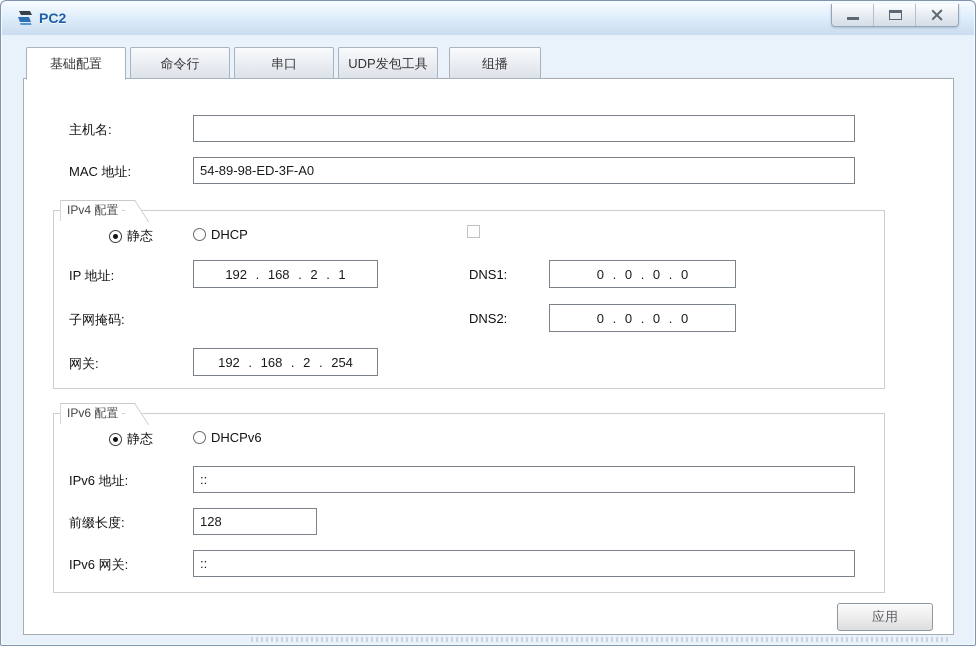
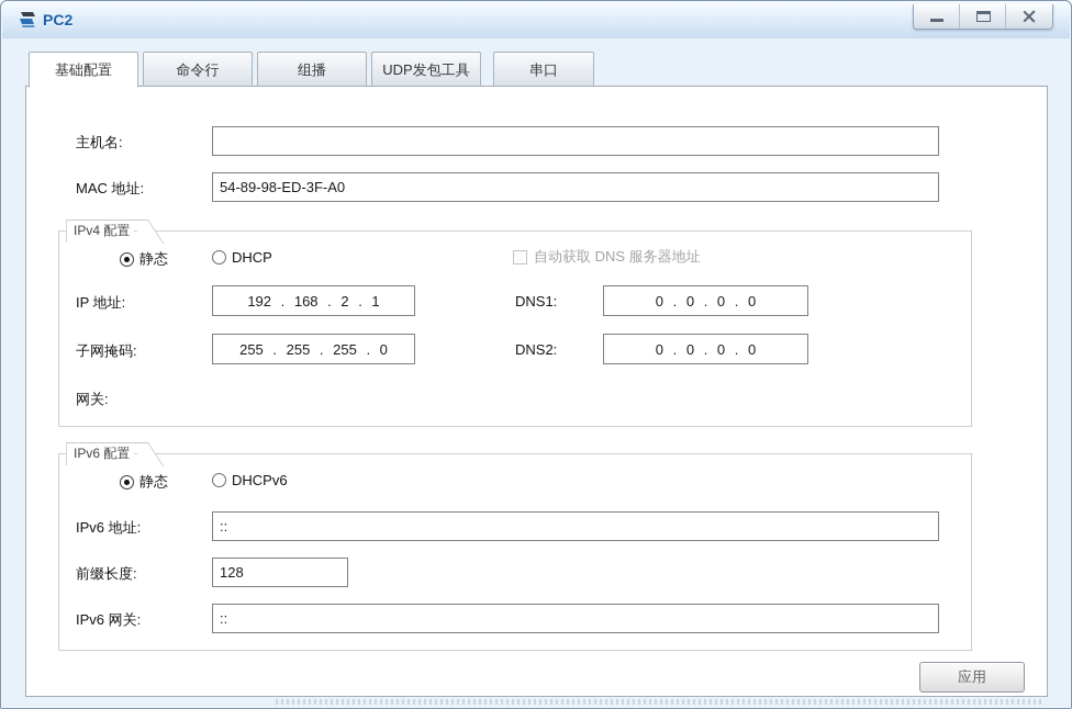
  PC2
  基础配置
  命令行
- 串口
+ 组播
  UDP发包工具
- 组播
+ 串口
  主机名:
  MAC 地址:
  54-89-98-ED-3F-A0
  IPv4 配置
  静态
  DHCP
+ 自动获取 DNS 服务器地址
  IP 地址:
  192 . 168 . 2 . 1
  DNS1:
  0 . 0 . 0 . 0
  子网掩码:
+ 255 . 255 . 255 . 0
  DNS2:
  0 . 0 . 0 . 0
  网关:
- 192 . 168 . 2 . 254
  IPv6 配置
  静态
  DHCPv6
  IPv6 地址:
  ::
  前缀长度:
  128
  IPv6 网关:
  ::
  应用
